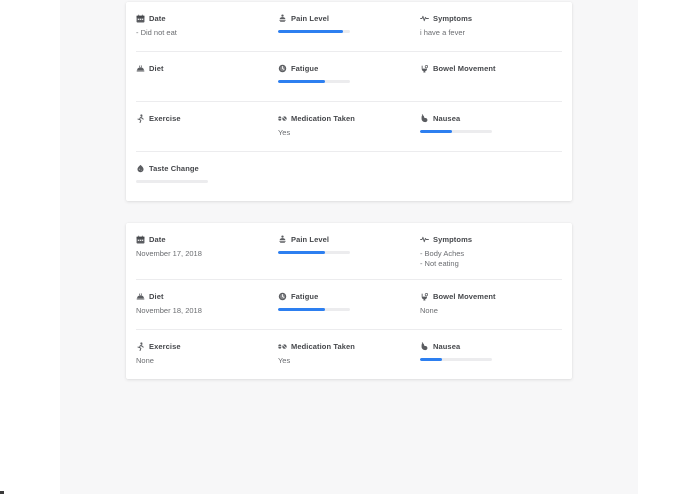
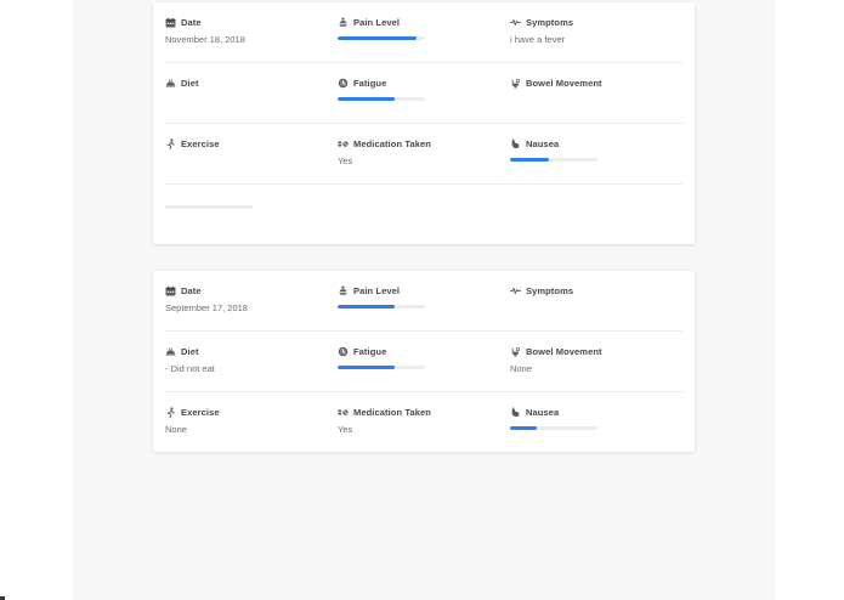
  Date
- - Did not eat
+ November 18, 2018
  Pain Level
  Symptoms
  i have a fever
  Diet
  Fatigue
  Bowel Movement
  Exercise
  Medication Taken
  Yes
  Nausea
- Taste Change
  Date
- November 17, 2018
+ September 17, 2018
  Pain Level
  Symptoms
- - Body Aches
- - Not eating
  Diet
- November 18, 2018
+ - Did not eat
  Fatigue
  Bowel Movement
  None
  Exercise
  None
  Medication Taken
  Yes
  Nausea
